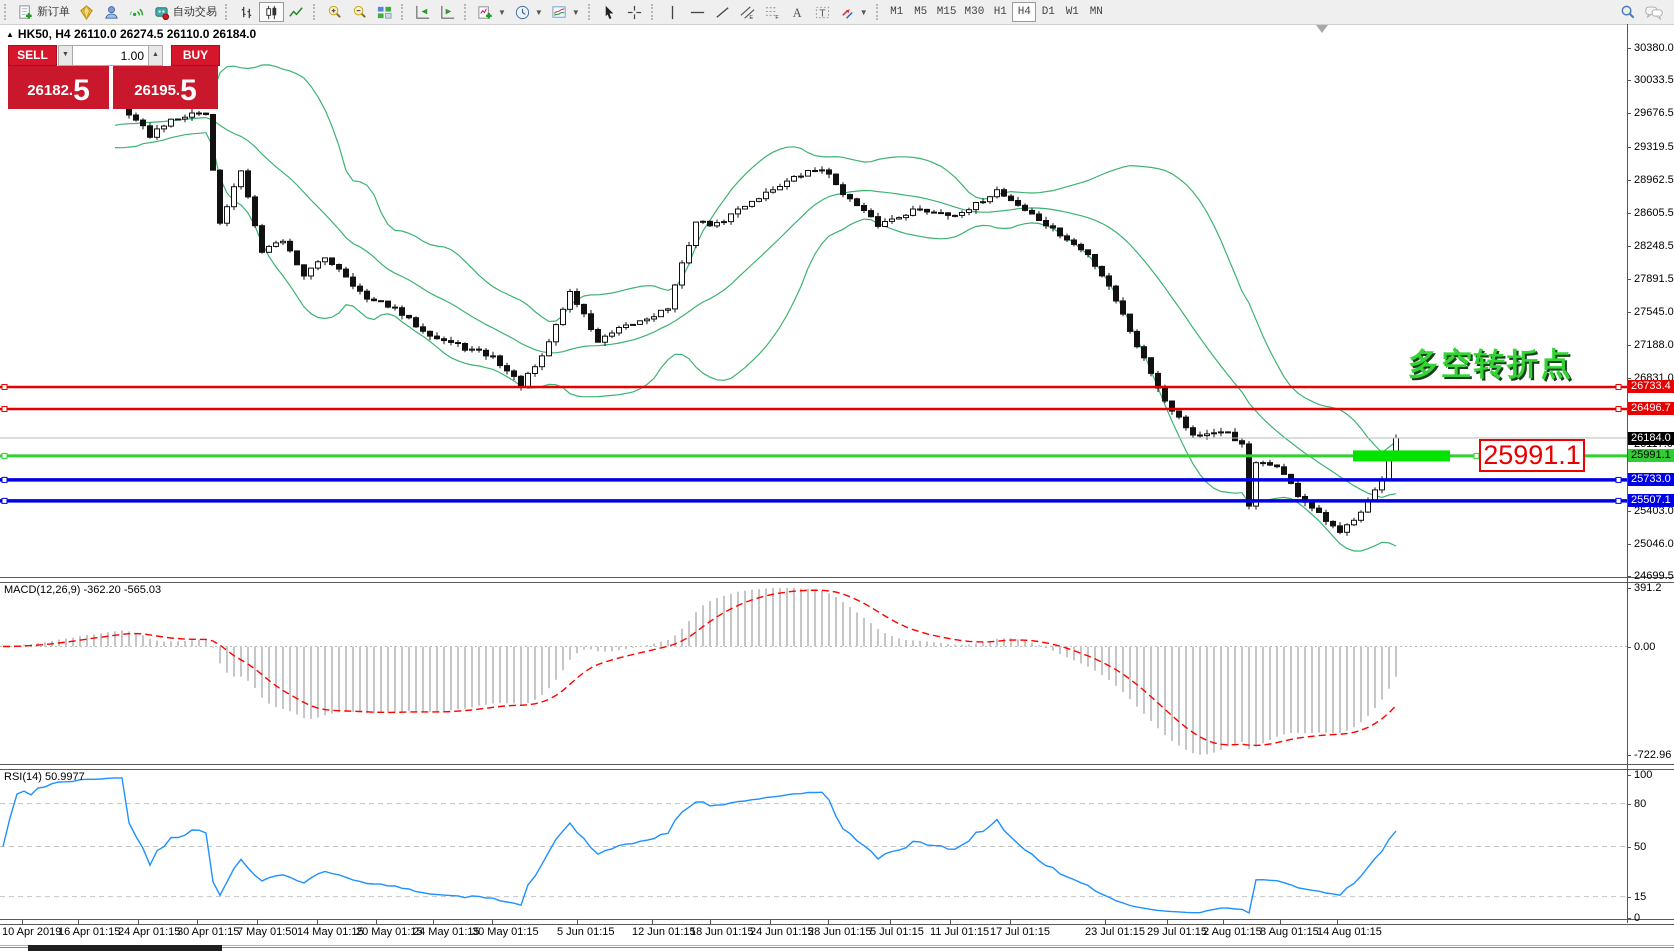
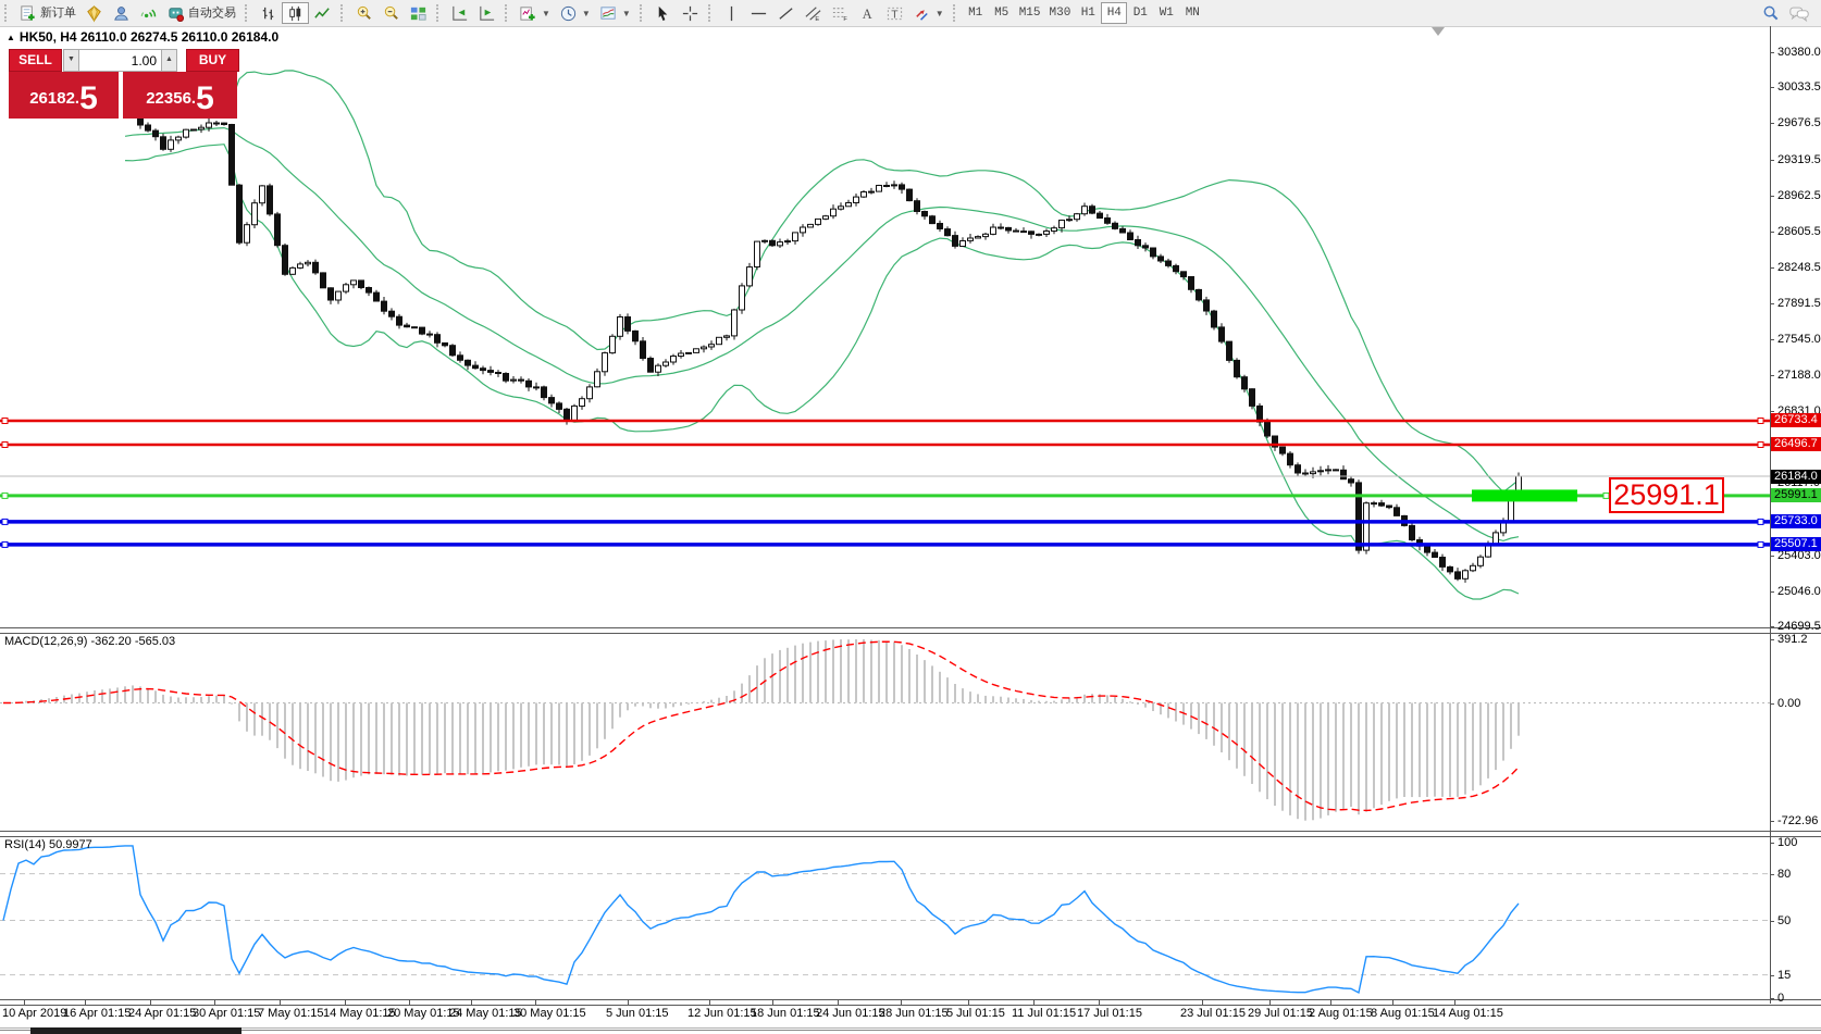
  新订单
  自动交易
  ▼
  ▼
  ▼
  A
  T
  ▼
  M1 M5 M15 M30 H1 H4 D1 W1 MN
  ▲
  HK50, H4 26110.0 26274.5 26110.0 26184.0
  SELL
  1.00
  BUY
  26182
  .
  5
- 26195
+ 22356
  .
  5
- 多空转折点
  25991.1
  MACD(12,26,9) -362.20 -565.03
  RSI(14) 50.9977
  30380.0
  30033.5
  29676.5
  29319.5
  28962.5
  28605.5
  28248.5
  27891.5
  27545.0
  27188.0
  26831.0
  25403.0
  25046.0
  24699.5
  26733.4
  26496.7
  26184.0
  25991.1
  25733.0
  25507.1
  391.2
  0.00
  -722.96
  100
  80
  50
  15
  0
  10 Apr 2019
  16 Apr 01:15
  24 Apr 01:15
  30 Apr 01:15
- 7 May 01:50
+ 7 May 01:15
  14 May 01:15
  20 May 01:15
  24 May 01:15
  30 May 01:15
  5 Jun 01:15
  12 Jun 01:15
  18 Jun 01:15
  24 Jun 01:15
  28 Jun 01:15
  5 Jul 01:15
  11 Jul 01:15
  17 Jul 01:15
  23 Jul 01:15
  29 Jul 01:15
  2 Aug 01:15
  8 Aug 01:15
  14 Aug 01:15
